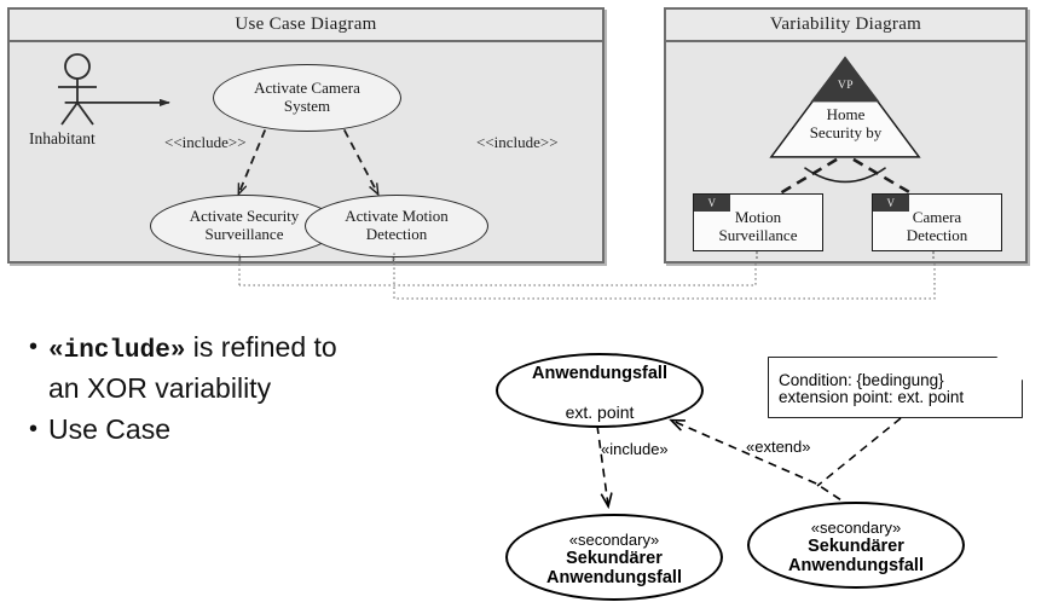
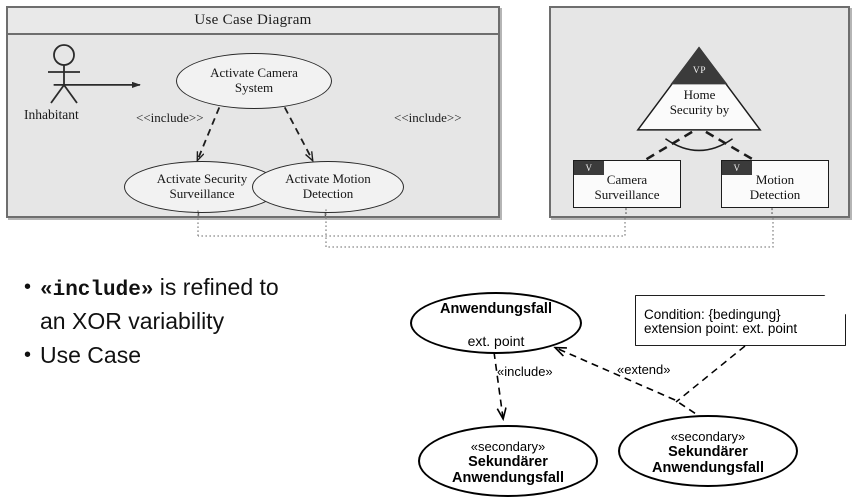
  Use Case Diagram
  Inhabitant
  Activate Camera
  System
  Activate Security
  Surveillance
  Activate Motion
  Detection
  <<include>>
  <<include>>
- Variability Diagram
  VP
  Home
  Security by
  V
- Motion
+ Camera
  Surveillance
  V
- Camera
+ Motion
  Detection
  •
  «include» is refined to
  an XOR variability
  •
  Use Case
  Anwendungsfall
  ext. point
  Condition: {bedingung}
  extension point: ext. point
  «secondary»
  Sekundärer
  Anwendungsfall
  «secondary»
  Sekundärer
  Anwendungsfall
  «include»
  «extend»
